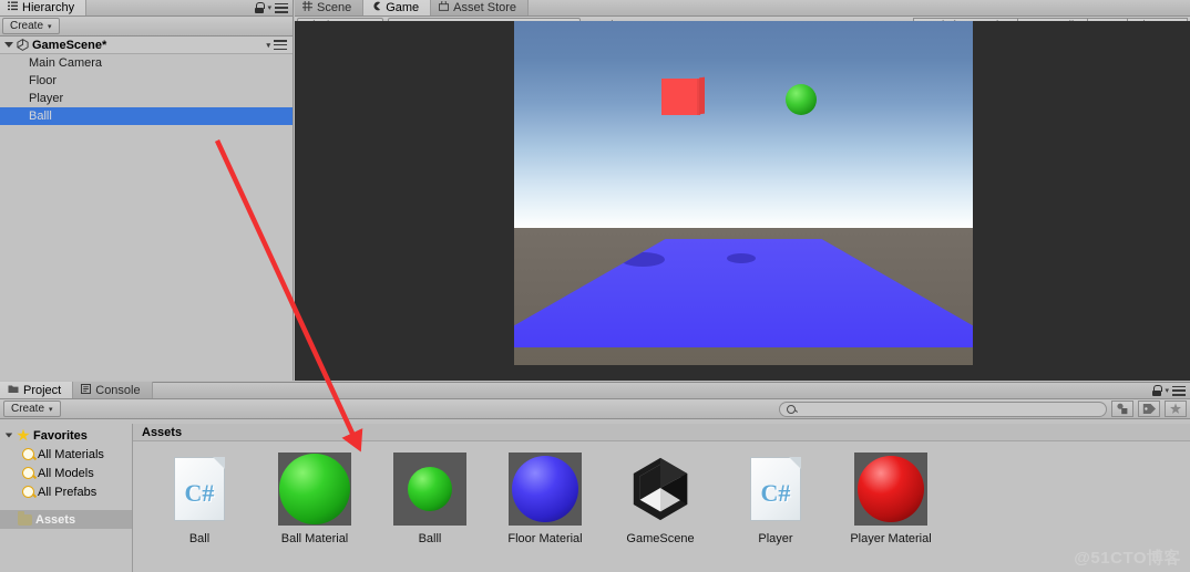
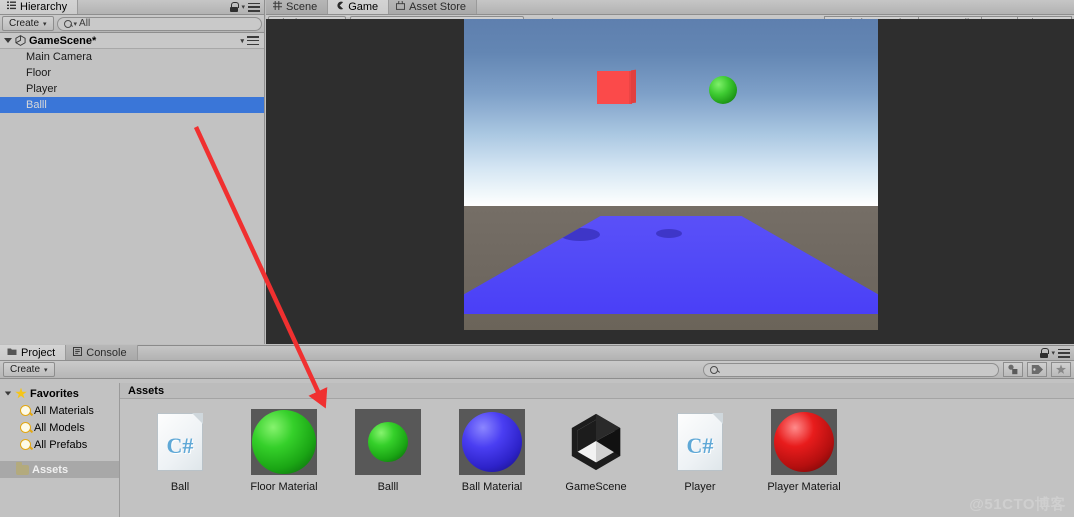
  Hierarchy
  Create
+ All
  GameScene*
  Main Camera
  Floor
  Player
  Balll
  Scene
  Game
  Asset Store
  Project
  Console
  Create
  Favorites
  All Materials
  All Models
  All Prefabs
  Assets
  Assets
  C#
  Ball
- Ball Material
+ Floor Material
  Balll
- Floor Material
+ Ball Material
  GameScene
  C#
  Player
  Player Material
